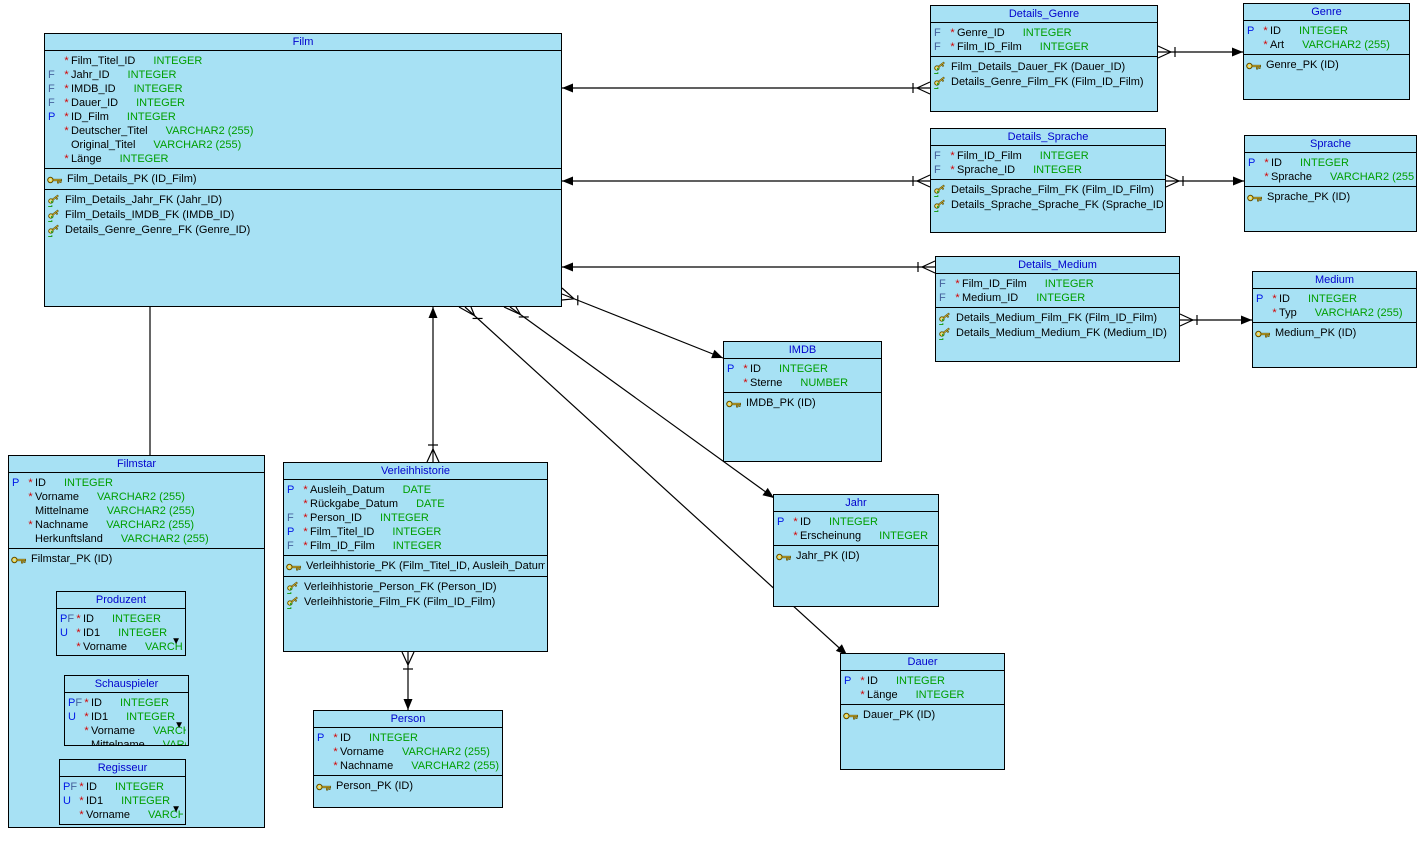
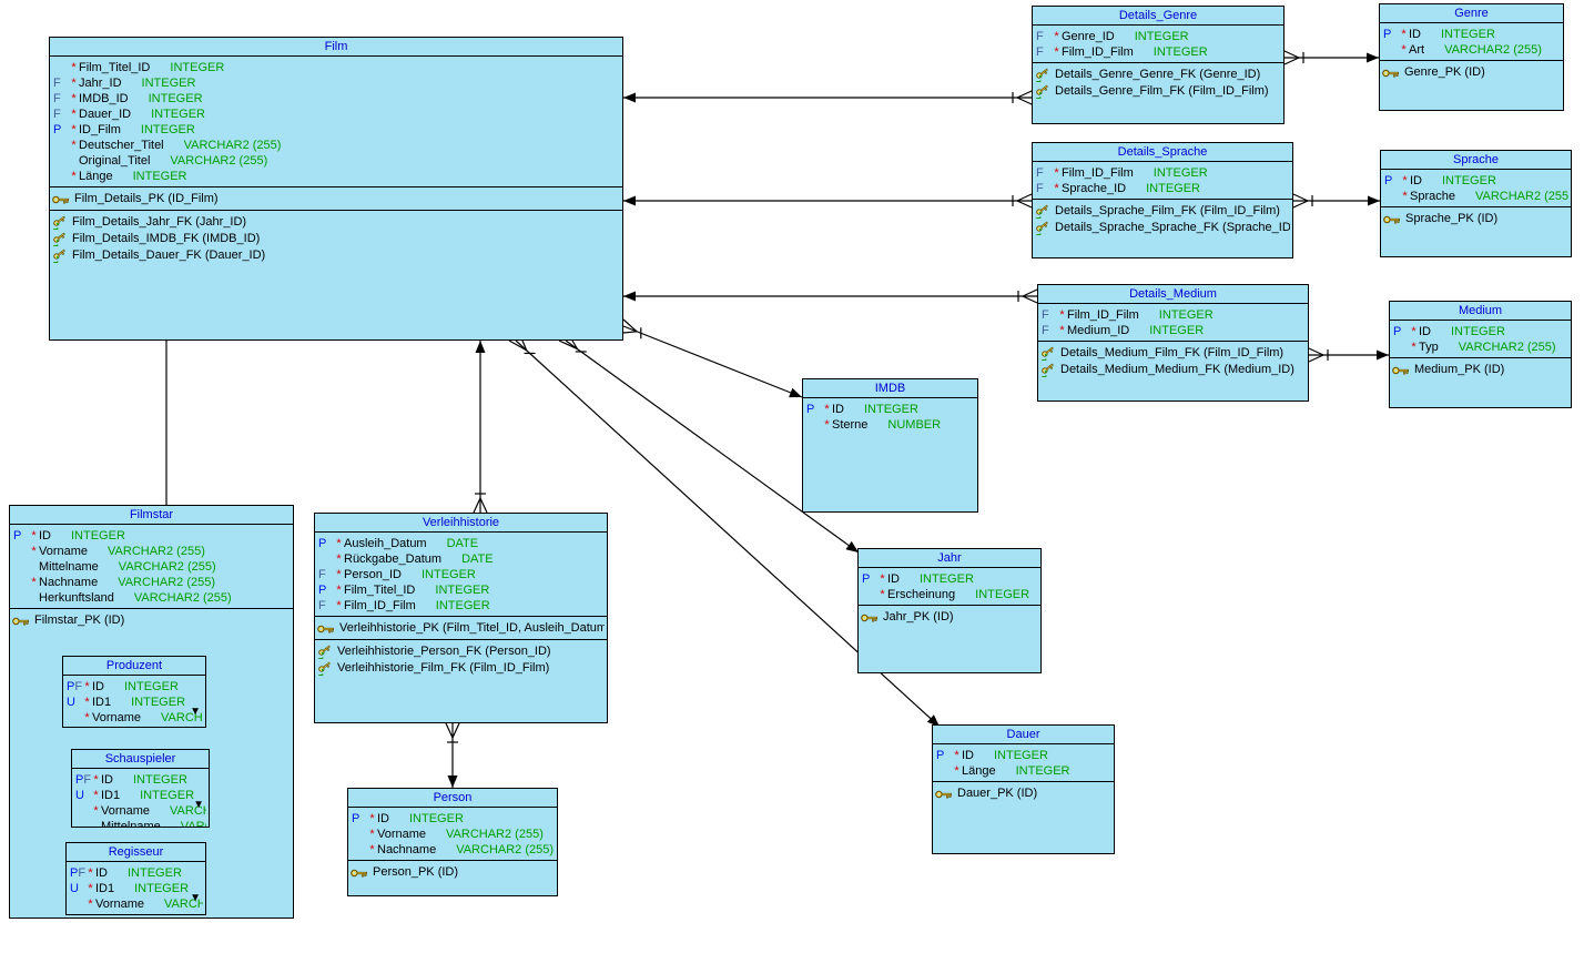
  Film
  *
  Film_Titel_ID
  INTEGER
  F
  *
  Jahr_ID
  INTEGER
  F
  *
  IMDB_ID
  INTEGER
  F
  *
  Dauer_ID
  INTEGER
  P
  *
  ID_Film
  INTEGER
  *
  Deutscher_Titel
  VARCHAR2 (255)
  Original_Titel
  VARCHAR2 (255)
  *
  Länge
  INTEGER
  Film_Details_PK (ID_Film)
  Film_Details_Jahr_FK (Jahr_ID)
  Film_Details_IMDB_FK (IMDB_ID)
- Details_Genre_Genre_FK (Genre_ID)
+ Film_Details_Dauer_FK (Dauer_ID)
  Details_Genre
  F
  *
  Genre_ID
  INTEGER
  F
  *
  Film_ID_Film
  INTEGER
- Film_Details_Dauer_FK (Dauer_ID)
+ Details_Genre_Genre_FK (Genre_ID)
  Details_Genre_Film_FK (Film_ID_Film)
  Genre
  P
  *
  ID
  INTEGER
  *
  Art
  VARCHAR2 (255)
  Genre_PK (ID)
  Details_Sprache
  F
  *
  Film_ID_Film
  INTEGER
  F
  *
  Sprache_ID
  INTEGER
  Details_Sprache_Film_FK (Film_ID_Film)
  Details_Sprache_Sprache_FK (Sprache_ID
  Sprache
  P
  *
  ID
  INTEGER
  *
  Sprache
  VARCHAR2 (255
  Sprache_PK (ID)
  Details_Medium
  F
  *
  Film_ID_Film
  INTEGER
  F
  *
  Medium_ID
  INTEGER
  Details_Medium_Film_FK (Film_ID_Film)
  Details_Medium_Medium_FK (Medium_ID)
  Medium
  P
  *
  ID
  INTEGER
  *
  Typ
  VARCHAR2 (255)
  Medium_PK (ID)
  IMDB
  P
  *
  ID
  INTEGER
  *
  Sterne
  NUMBER
- IMDB_PK (ID)
  Jahr
  P
  *
  ID
  INTEGER
  *
  Erscheinung
  INTEGER
  Jahr_PK (ID)
  Dauer
  P
  *
  ID
  INTEGER
  *
  Länge
  INTEGER
  Dauer_PK (ID)
  Verleihhistorie
  P
  *
  Ausleih_Datum
  DATE
  *
  Rückgabe_Datum
  DATE
  F
  *
  Person_ID
  INTEGER
  P
  *
  Film_Titel_ID
  INTEGER
  F
  *
  Film_ID_Film
  INTEGER
  Verleihhistorie_PK (Film_Titel_ID, Ausleih_Datum
  Verleihhistorie_Person_FK (Person_ID)
  Verleihhistorie_Film_FK (Film_ID_Film)
  Person
  P
  *
  ID
  INTEGER
  *
  Vorname
  VARCHAR2 (255)
  *
  Nachname
  VARCHAR2 (255)
  Person_PK (ID)
  Filmstar
  P
  *
  ID
  INTEGER
  *
  Vorname
  VARCHAR2 (255)
  Mittelname
  VARCHAR2 (255)
  *
  Nachname
  VARCHAR2 (255)
  Herkunftsland
  VARCHAR2 (255)
  Filmstar_PK (ID)
  Produzent
  PF
  *
  ID
  INTEGER
  U
  *
  ID1
  INTEGER
  *
  Vorname
  ▼
  Schauspieler
  PF
  *
  ID
  INTEGER
  U
  *
  ID1
  INTEGER
  *
  Vorname
  ▼
  Regisseur
  PF
  *
  ID
  INTEGER
  U
  *
  ID1
  INTEGER
  *
  Vorname
  ▼
